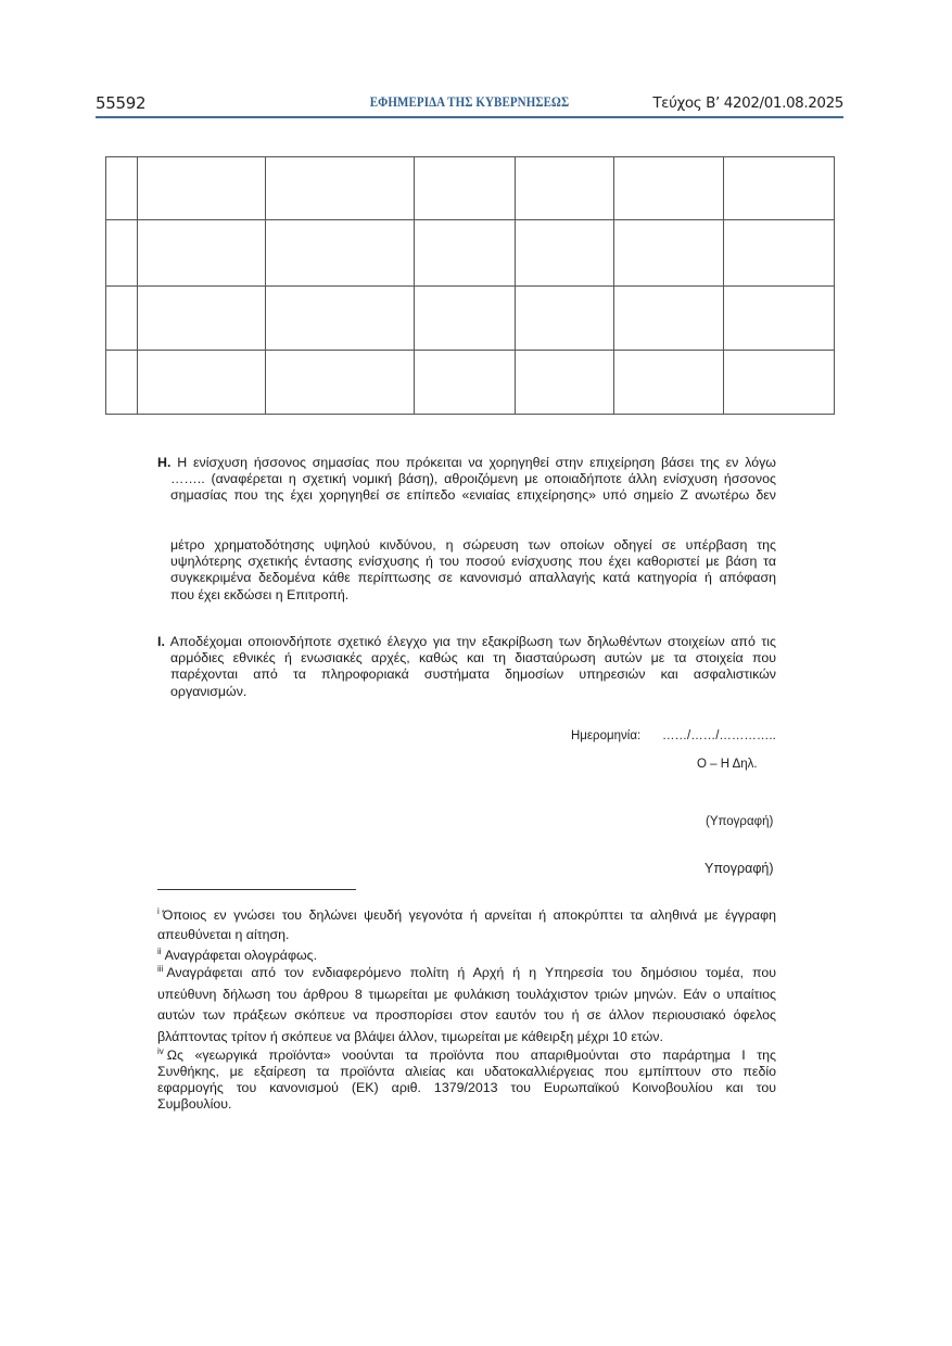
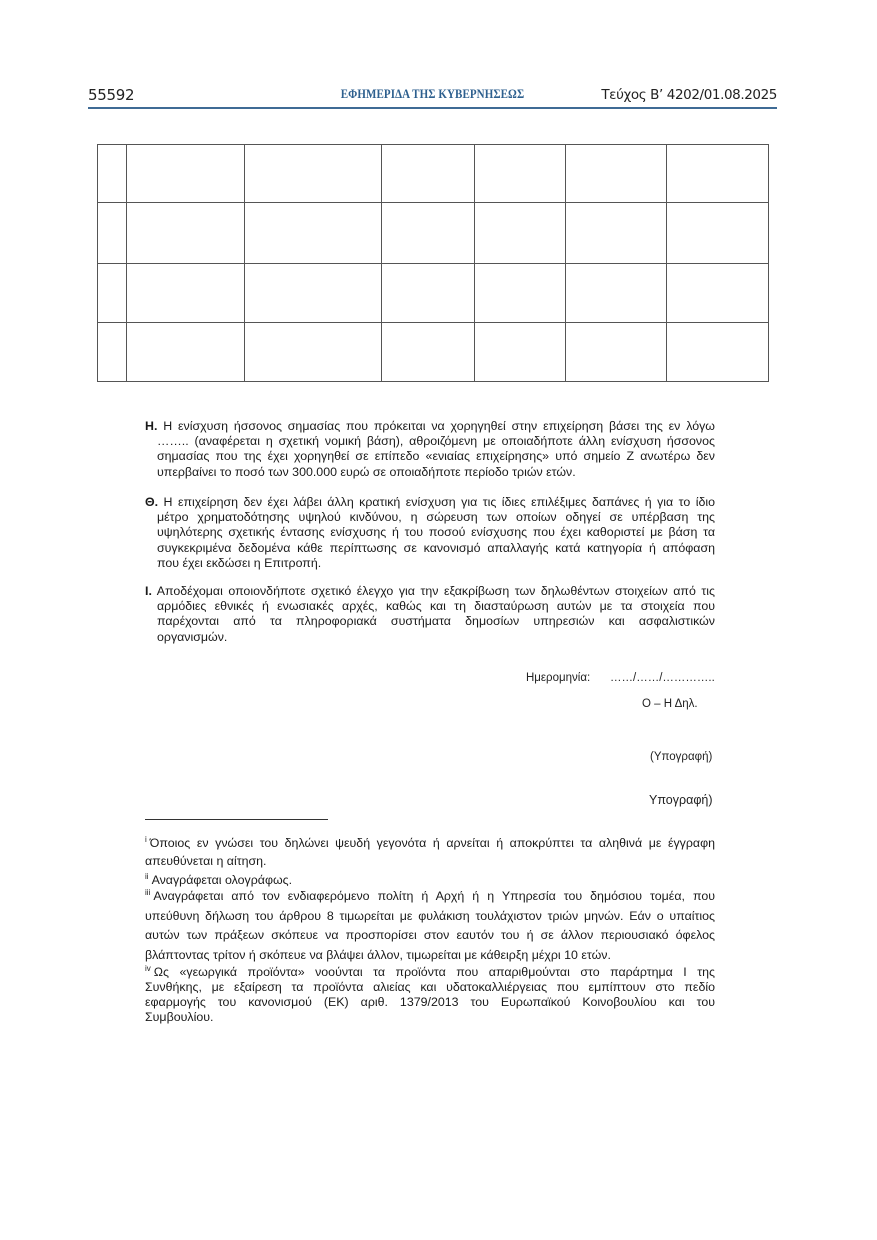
  55592
  ΕΦΗΜΕΡΙΔΑ ΤΗΣ ΚΥΒΕΡΝΗΣΕΩΣ
  Τεύχος Β’ 4202/01.08.2025
  Η. Η ενίσχυση ήσσονος σημασίας που πρόκειται να χορηγηθεί στην επιχείρηση βάσει της εν λόγω
  …….. (αναφέρεται η σχετική νομική βάση), αθροιζόμενη με οποιαδήποτε άλλη ενίσχυση ήσσονος
  σημασίας που της έχει χορηγηθεί σε επίπεδο «ενιαίας επιχείρησης» υπό σημείο Ζ ανωτέρω δεν
+ υπερβαίνει το ποσό των 300.000 ευρώ σε οποιαδήποτε περίοδο τριών ετών.
+ Θ. Η επιχείρηση δεν έχει λάβει άλλη κρατική ενίσχυση για τις ίδιες επιλέξιμες δαπάνες ή για το ίδιο
  μέτρο χρηματοδότησης υψηλού κινδύνου, η σώρευση των οποίων οδηγεί σε υπέρβαση της
  υψηλότερης σχετικής έντασης ενίσχυσης ή του ποσού ενίσχυσης που έχει καθοριστεί με βάση τα
  συγκεκριμένα δεδομένα κάθε περίπτωσης σε κανονισμό απαλλαγής κατά κατηγορία ή απόφαση
  που έχει εκδώσει η Επιτροπή.
  Ι. Αποδέχομαι οποιονδήποτε σχετικό έλεγχο για την εξακρίβωση των δηλωθέντων στοιχείων από τις
  αρμόδιες εθνικές ή ενωσιακές αρχές, καθώς και τη διασταύρωση αυτών με τα στοιχεία που
  παρέχονται από τα πληροφοριακά συστήματα δημοσίων υπηρεσιών και ασφαλιστικών
  οργανισμών.
  Ημερομηνία:
  ……/……/…………..
  Ο – Η Δηλ.
  (Υπογραφή)
  Υπογραφή)
  i Όποιος εν γνώσει του δηλώνει ψευδή γεγονότα ή αρνείται ή αποκρύπτει τα αληθινά με έγγραφη
  απευθύνεται η αίτηση.
  ii Αναγράφεται ολογράφως.
  iii Αναγράφεται από τον ενδιαφερόμενο πολίτη ή Αρχή ή η Υπηρεσία του δημόσιου τομέα, που
  υπεύθυνη δήλωση του άρθρου 8 τιμωρείται με φυλάκιση τουλάχιστον τριών μηνών. Εάν ο υπαίτιος
  αυτών των πράξεων σκόπευε να προσπορίσει στον εαυτόν του ή σε άλλον περιουσιακό όφελος
  βλάπτοντας τρίτον ή σκόπευε να βλάψει άλλον, τιμωρείται με κάθειρξη μέχρι 10 ετών.
  iv Ως «γεωργικά προϊόντα» νοούνται τα προϊόντα που απαριθμούνται στο παράρτημα Ι της
  Συνθήκης, με εξαίρεση τα προϊόντα αλιείας και υδατοκαλλιέργειας που εμπίπτουν στο πεδίο
  εφαρμογής του κανονισμού (ΕΚ) αριθ. 1379/2013 του Ευρωπαϊκού Κοινοβουλίου και του
  Συμβουλίου.
